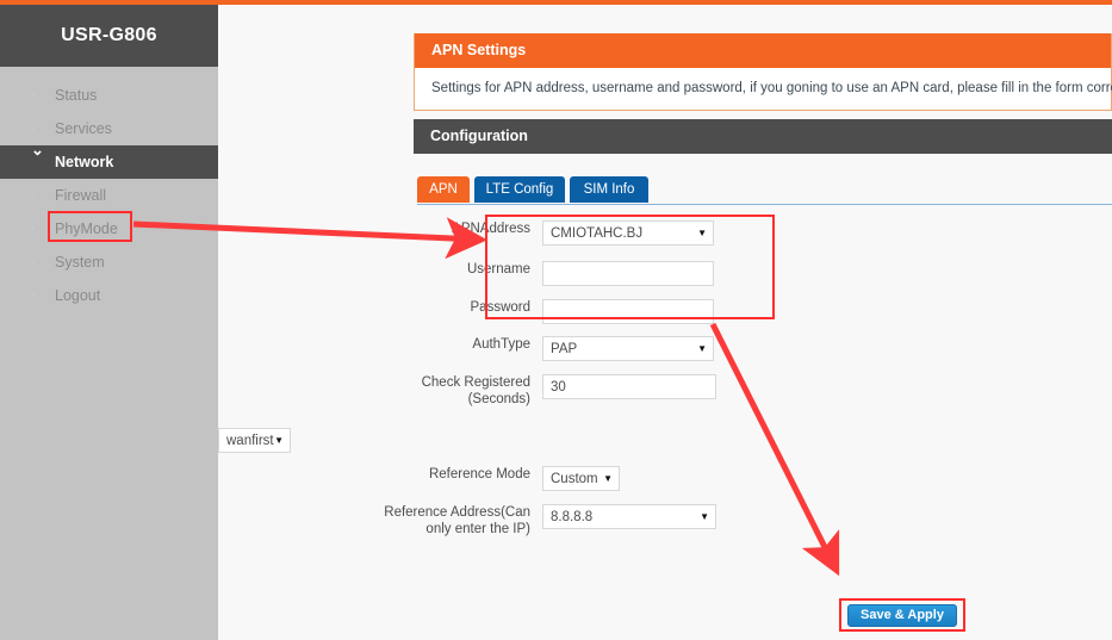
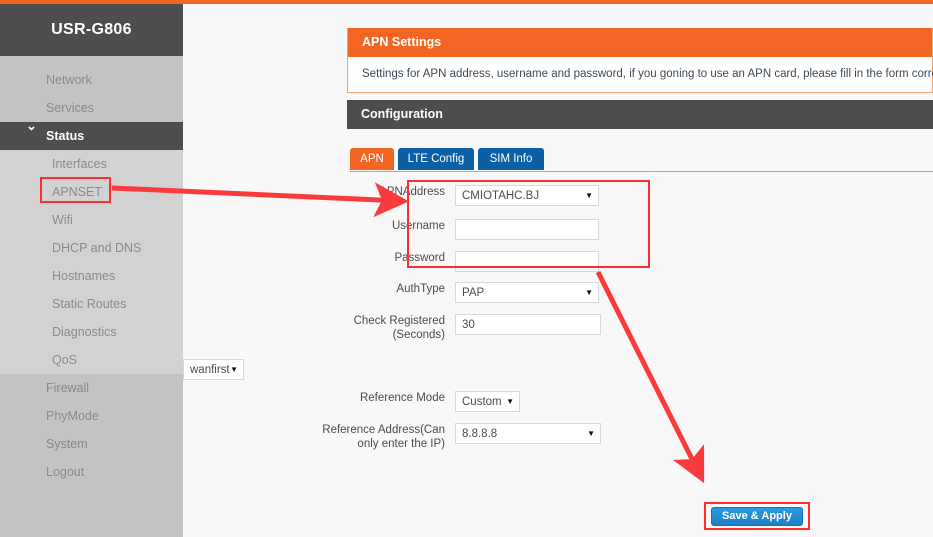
  USR-G806
- Status
+ Network
  Services
  ⌄
- Network
+ Status
+ Interfaces
+ APNSET
+ Wifi
+ DHCP and DNS
+ Hostnames
+ Static Routes
+ Diagnostics
+ QoS
  Firewall
  PhyMode
  System
  Logout
  APN Settings
  Settings for APN address, username and password, if you goning to use an APN card, please fill in the form corr
  Configuration
  APN
  LTE Config
  SIM Info
  APNAddress
  CMIOTAHC.BJ
  ▼
  Username
  Password
  AuthType
  PAP
  ▼
  Check Registered
  (Seconds)
  30
  wanfirst
  ▼
  Reference Mode
  Custom
  ▼
  Reference Address(Can
  only enter the IP)
  8.8.8.8
  ▼
  Save & Apply
